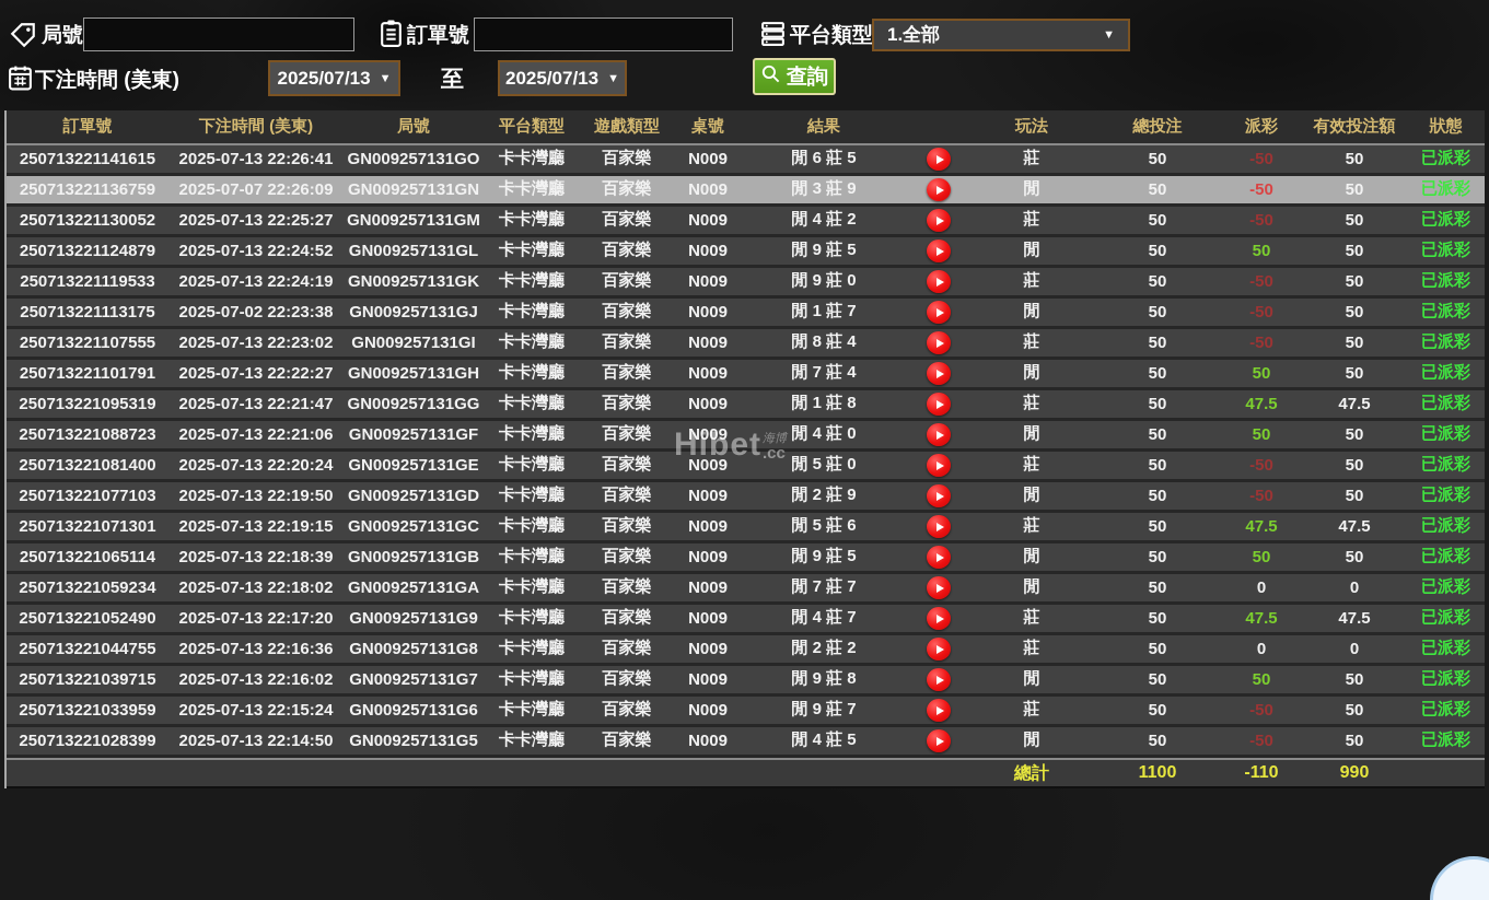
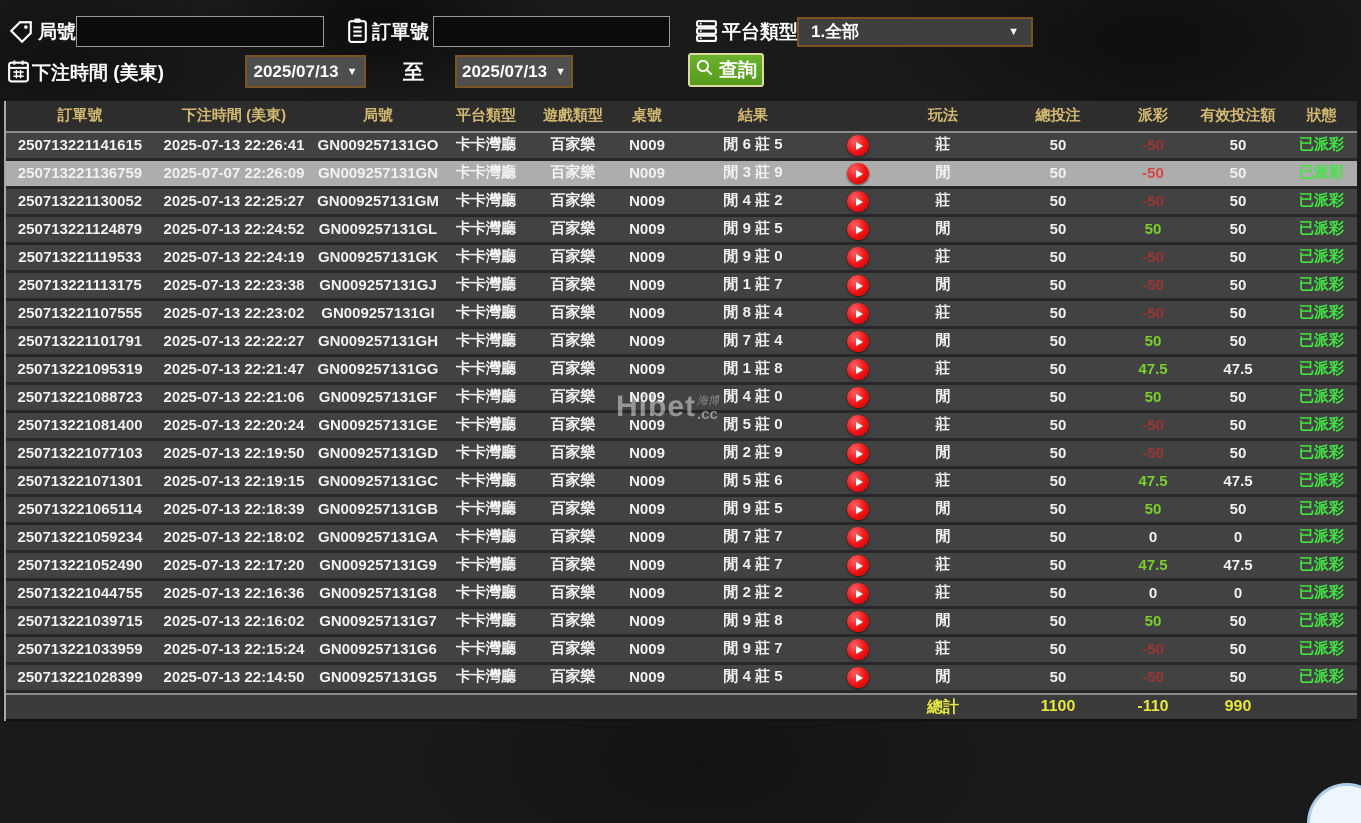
  局號
  訂單號
  平台類型
  1.全部
  ▼
  下注時間 (美東)
  2025/07/13
  ▼
  至
  2025/07/13
  ▼
  查詢
  訂單號
  下注時間 (美東)
  局號
  平台類型
  遊戲類型
  桌號
  結果
  玩法
  總投注
  派彩
  有效投注額
  狀態
  250713221141615
  2025-07-13 22:26:41
  GN009257131GO
  卡卡灣廳
  百家樂
  N009
  閒 6 莊 5
  莊
  50
  -50
  50
  已派彩
  250713221136759
  2025-07-07 22:26:09
  GN009257131GN
  卡卡灣廳
  百家樂
  N009
  閒 3 莊 9
  閒
  50
  -50
  50
  已派彩
  250713221130052
  2025-07-13 22:25:27
  GN009257131GM
  卡卡灣廳
  百家樂
  N009
  閒 4 莊 2
  莊
  50
  -50
  50
  已派彩
  250713221124879
  2025-07-13 22:24:52
  GN009257131GL
  卡卡灣廳
  百家樂
  N009
  閒 9 莊 5
  閒
  50
  50
  50
  已派彩
  250713221119533
  2025-07-13 22:24:19
  GN009257131GK
  卡卡灣廳
  百家樂
  N009
  閒 9 莊 0
  莊
  50
  -50
  50
  已派彩
  250713221113175
- 2025-07-02 22:23:38
+ 2025-07-13 22:23:38
  GN009257131GJ
  卡卡灣廳
  百家樂
  N009
  閒 1 莊 7
  閒
  50
  -50
  50
  已派彩
  250713221107555
  2025-07-13 22:23:02
  GN009257131GI
  卡卡灣廳
  百家樂
  N009
  閒 8 莊 4
  莊
  50
  -50
  50
  已派彩
  250713221101791
  2025-07-13 22:22:27
  GN009257131GH
  卡卡灣廳
  百家樂
  N009
  閒 7 莊 4
  閒
  50
  50
  50
  已派彩
  250713221095319
  2025-07-13 22:21:47
  GN009257131GG
  卡卡灣廳
  百家樂
  N009
  閒 1 莊 8
  莊
  50
  47.5
  47.5
  已派彩
  250713221088723
  2025-07-13 22:21:06
  GN009257131GF
  卡卡灣廳
  百家樂
  N009
  閒 4 莊 0
  閒
  50
  50
  50
  已派彩
  250713221081400
  2025-07-13 22:20:24
  GN009257131GE
  卡卡灣廳
  百家樂
  N009
  閒 5 莊 0
  莊
  50
  -50
  50
  已派彩
  250713221077103
  2025-07-13 22:19:50
  GN009257131GD
  卡卡灣廳
  百家樂
  N009
  閒 2 莊 9
  閒
  50
  -50
  50
  已派彩
  250713221071301
  2025-07-13 22:19:15
  GN009257131GC
  卡卡灣廳
  百家樂
  N009
  閒 5 莊 6
  莊
  50
  47.5
  47.5
  已派彩
  250713221065114
  2025-07-13 22:18:39
  GN009257131GB
  卡卡灣廳
  百家樂
  N009
  閒 9 莊 5
  閒
  50
  50
  50
  已派彩
  250713221059234
  2025-07-13 22:18:02
  GN009257131GA
  卡卡灣廳
  百家樂
  N009
  閒 7 莊 7
  閒
  50
  0
  0
  已派彩
  250713221052490
  2025-07-13 22:17:20
  GN009257131G9
  卡卡灣廳
  百家樂
  N009
  閒 4 莊 7
  莊
  50
  47.5
  47.5
  已派彩
  250713221044755
  2025-07-13 22:16:36
  GN009257131G8
  卡卡灣廳
  百家樂
  N009
  閒 2 莊 2
  莊
  50
  0
  0
  已派彩
  250713221039715
  2025-07-13 22:16:02
  GN009257131G7
  卡卡灣廳
  百家樂
  N009
  閒 9 莊 8
  閒
  50
  50
  50
  已派彩
  250713221033959
  2025-07-13 22:15:24
  GN009257131G6
  卡卡灣廳
  百家樂
  N009
  閒 9 莊 7
  莊
  50
  -50
  50
  已派彩
  250713221028399
  2025-07-13 22:14:50
  GN009257131G5
  卡卡灣廳
  百家樂
  N009
  閒 4 莊 5
  閒
  50
  -50
  50
  已派彩
  總計
  1100
  -110
  990
  Hibet
  海博
  .cc
